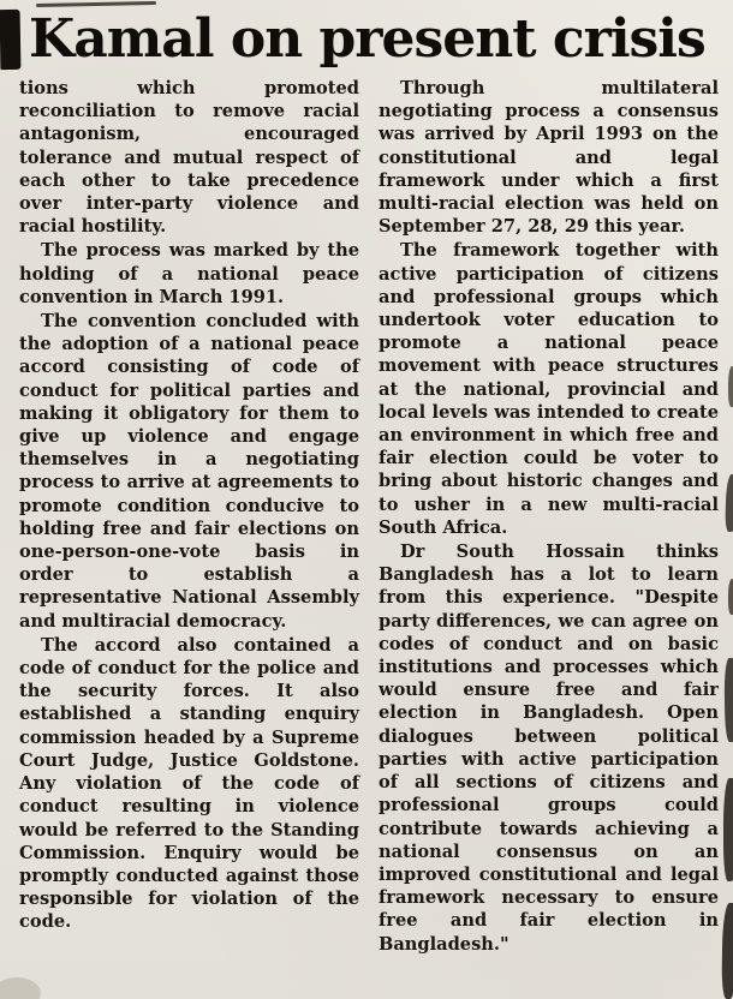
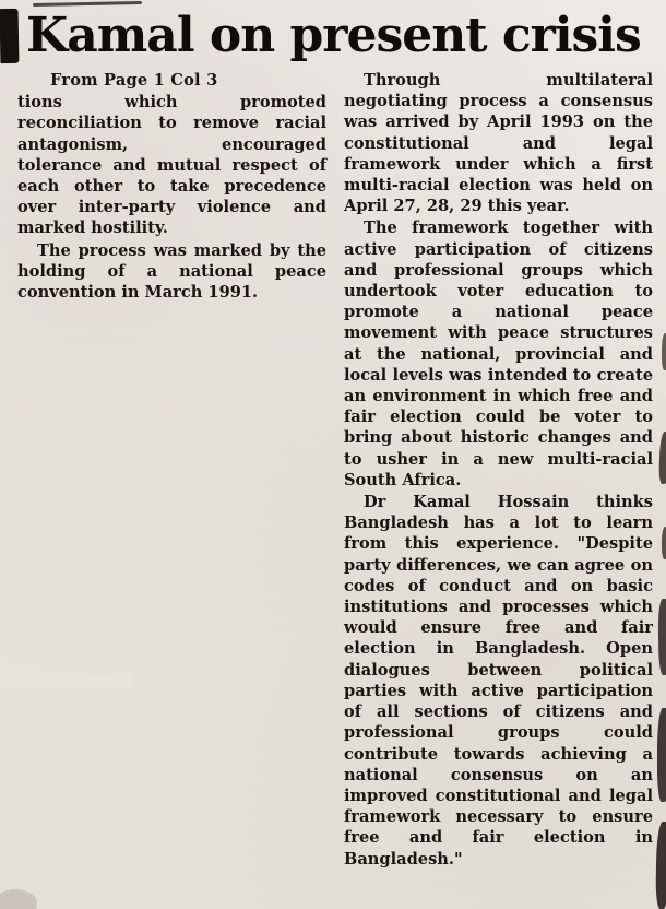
  Kamal on present crisis
+ From Page 1 Col 3
- tions which promoted reconciliation to remove racial antagonism, encouraged tolerance and mutual respect of each other to take precedence over inter-party violence and racial hostility.
+ tions which promoted reconciliation to remove racial antagonism, encouraged tolerance and mutual respect of each other to take precedence over inter-party violence and marked hostility.
  The process was marked by the holding of a national peace convention in March 1991.
- The convention concluded with the adoption of a national peace accord consisting of code of conduct for political parties and making it obligatory for them to give up violence and engage themselves in a negotiating process to arrive at agreements to promote condition conducive to holding free and fair elections on one-person-one-vote basis in order to establish a representative National Assembly and multiracial democracy.
- The accord also contained a code of conduct for the police and the security forces. It also established a standing enquiry commission headed by a Supreme Court Judge, Justice Goldstone. Any violation of the code of conduct resulting in violence would be referred to the Standing Commission. Enquiry would be promptly conducted against those responsible for violation of the code.
- Through multilateral negotiating process a consensus was arrived by April 1993 on the constitutional and legal framework under which a first multi-racial election was held on September 27, 28, 29 this year.
+ Through multilateral negotiating process a consensus was arrived by April 1993 on the constitutional and legal framework under which a first multi-racial election was held on April 27, 28, 29 this year.
  The framework together with active participation of citizens and professional groups which undertook voter education to promote a national peace movement with peace structures at the national, provincial and local levels was intended to create an environment in which free and fair election could be voter to bring about historic changes and to usher in a new multi-racial South Africa.
- Dr South Hossain thinks Bangladesh has a lot to learn from this experience. "Despite party differences, we can agree on codes of conduct and on basic institutions and processes which would ensure free and fair election in Bangladesh. Open dialogues between political parties with active participation of all sections of citizens and professional groups could contribute towards achieving a national consensus on an improved constitutional and legal framework necessary to ensure free and fair election in Bangladesh."
+ Dr Kamal Hossain thinks Bangladesh has a lot to learn from this experience. "Despite party differences, we can agree on codes of conduct and on basic institutions and processes which would ensure free and fair election in Bangladesh. Open dialogues between political parties with active participation of all sections of citizens and professional groups could contribute towards achieving a national consensus on an improved constitutional and legal framework necessary to ensure free and fair election in Bangladesh."
